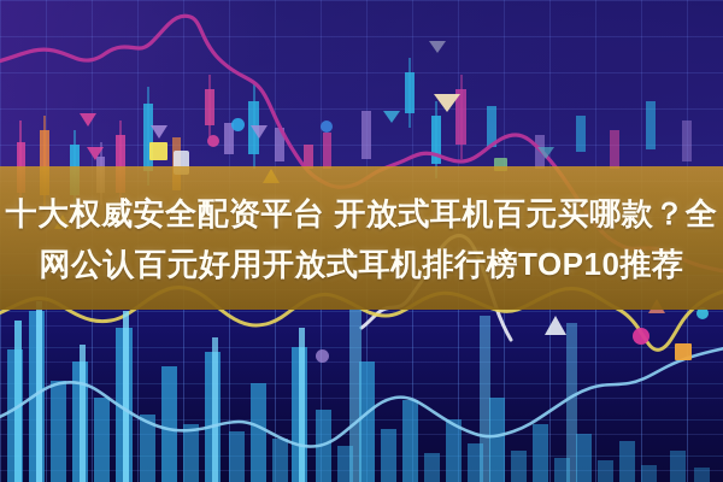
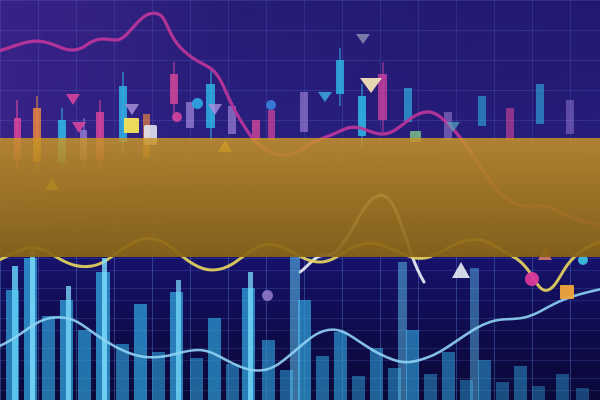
- 十大权威安全配资平台 开放式耳机百元买哪款？全
- 网公认百元好用开放式耳机排行榜TOP10推荐
